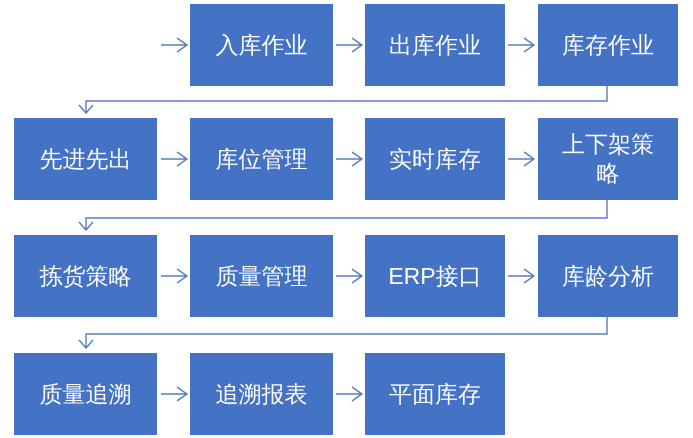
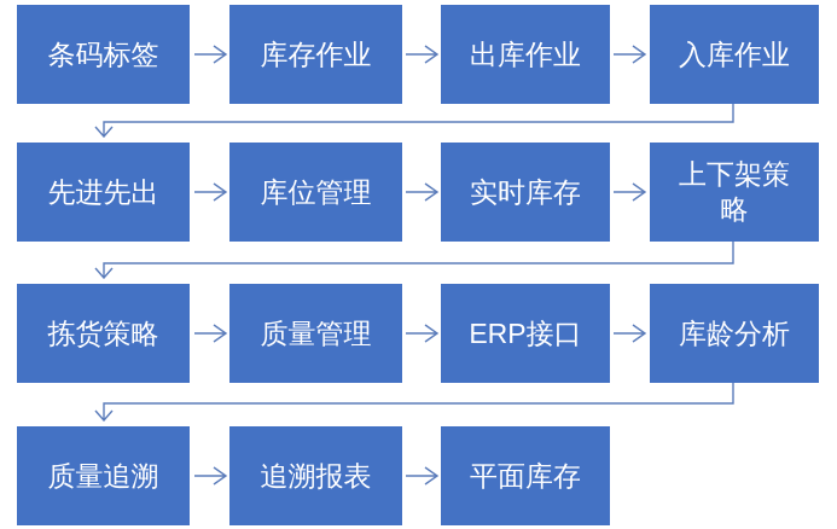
+ 条码标签
- 入库作业
+ 库存作业
  出库作业
- 库存作业
+ 入库作业
  先进先出
  库位管理
  实时库存
  上下架策略
  拣货策略
  质量管理
  ERP接口
  库龄分析
  质量追溯
  追溯报表
  平面库存
